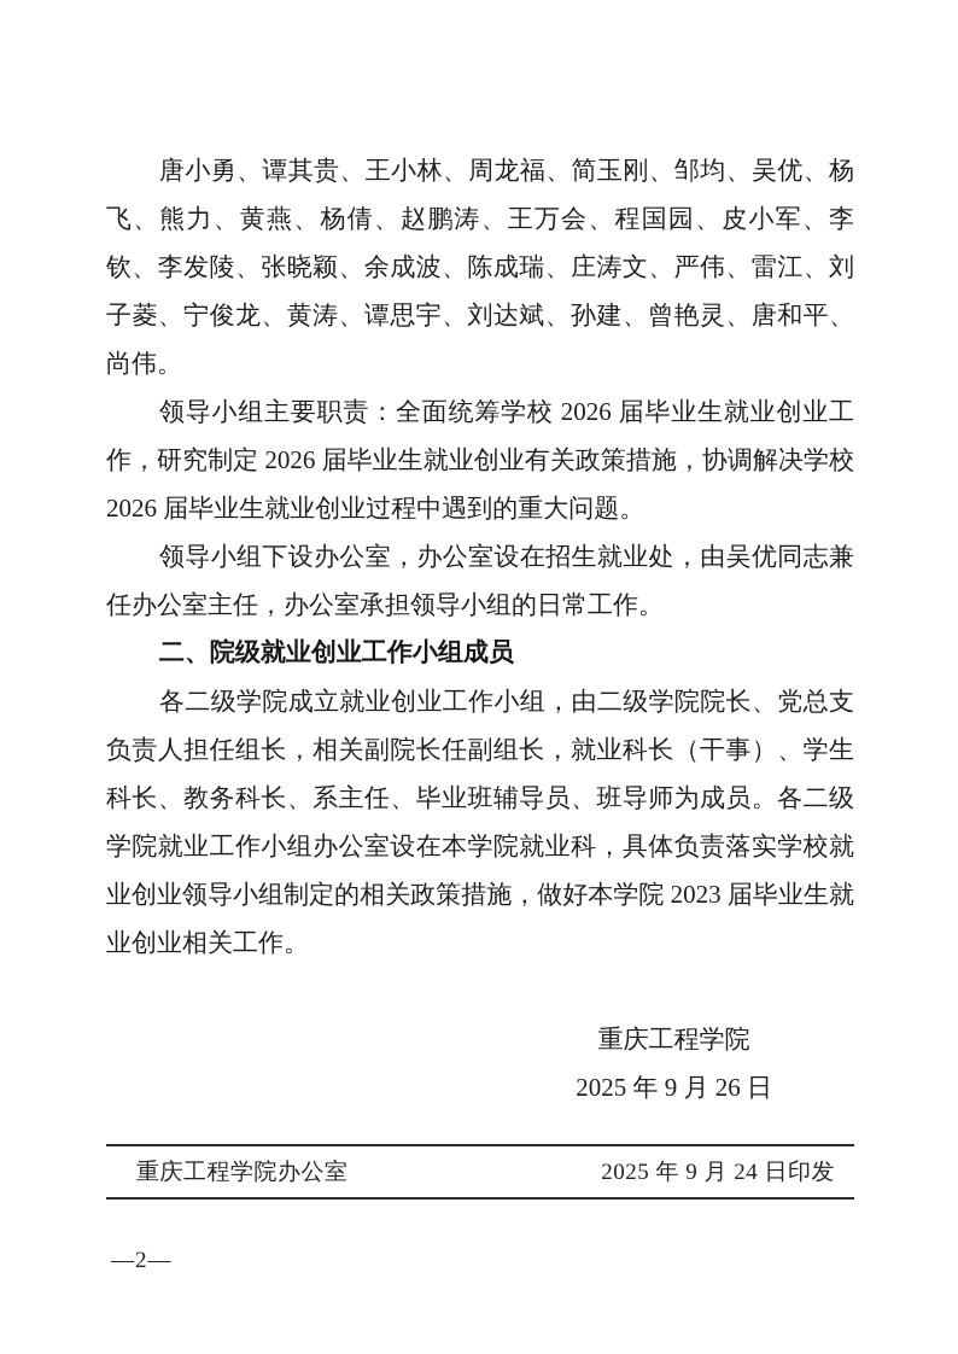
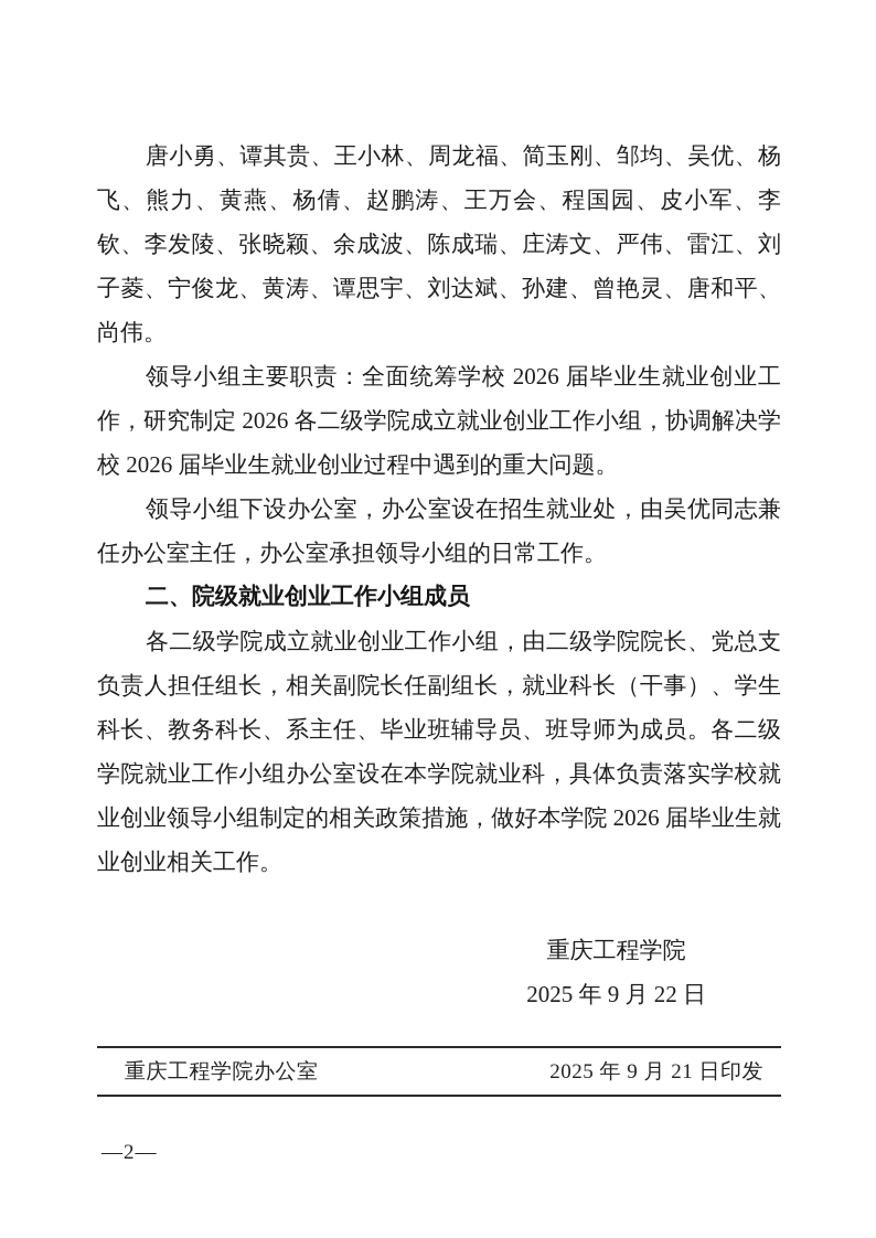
  唐小勇、谭其贵、王小林、周龙福、简玉刚、邹均、吴优、杨飞、熊力、黄燕、杨倩、赵鹏涛、王万会、程国园、皮小军、李钦、李发陵、张晓颖、余成波、陈成瑞、庄涛文、严伟、雷江、刘子菱、宁俊龙、黄涛、谭思宇、刘达斌、孙建、曾艳灵、唐和平、尚伟。
- 领导小组主要职责：全面统筹学校 2026 届毕业生就业创业工作，研究制定 2026 届毕业生就业创业有关政策措施，协调解决学校 2026 届毕业生就业创业过程中遇到的重大问题。
+ 领导小组主要职责：全面统筹学校 2026 届毕业生就业创业工作，研究制定 2026 各二级学院成立就业创业工作小组，协调解决学校 2026 届毕业生就业创业过程中遇到的重大问题。
  领导小组下设办公室，办公室设在招生就业处，由吴优同志兼任办公室主任，办公室承担领导小组的日常工作。
  二、院级就业创业工作小组成员
- 各二级学院成立就业创业工作小组，由二级学院院长、党总支负责人担任组长，相关副院长任副组长，就业科长（干事）、学生科长、教务科长、系主任、毕业班辅导员、班导师为成员。各二级学院就业工作小组办公室设在本学院就业科，具体负责落实学校就业创业领导小组制定的相关政策措施，做好本学院 2023 届毕业生就业创业相关工作。
+ 各二级学院成立就业创业工作小组，由二级学院院长、党总支负责人担任组长，相关副院长任副组长，就业科长（干事）、学生科长、教务科长、系主任、毕业班辅导员、班导师为成员。各二级学院就业工作小组办公室设在本学院就业科，具体负责落实学校就业创业领导小组制定的相关政策措施，做好本学院 2026 届毕业生就业创业相关工作。
  重庆工程学院
- 2025 年 9 月 26 日
+ 2025 年 9 月 22 日
  重庆工程学院办公室
- 2025 年 9 月 24 日印发
+ 2025 年 9 月 21 日印发
  —2—
